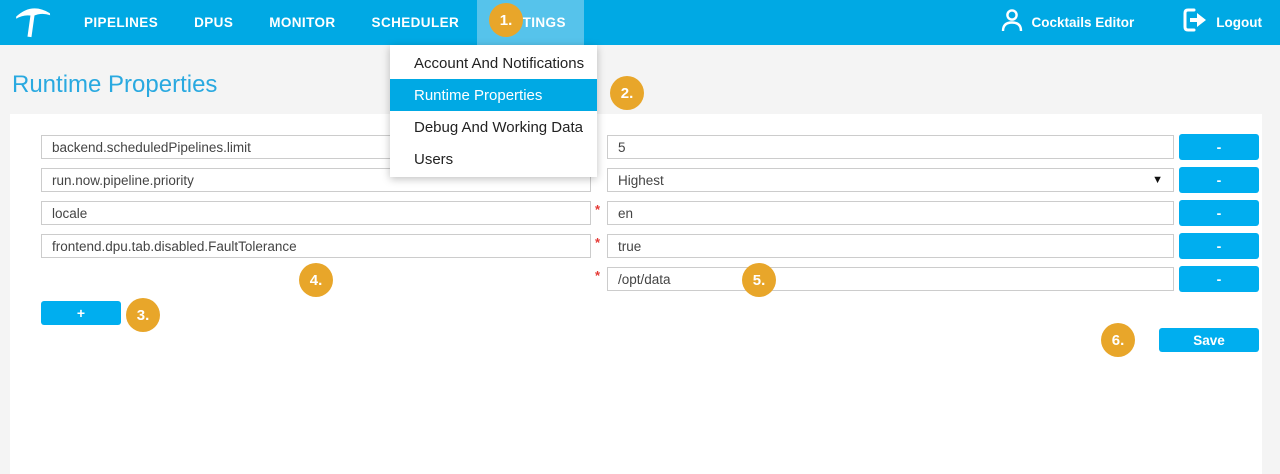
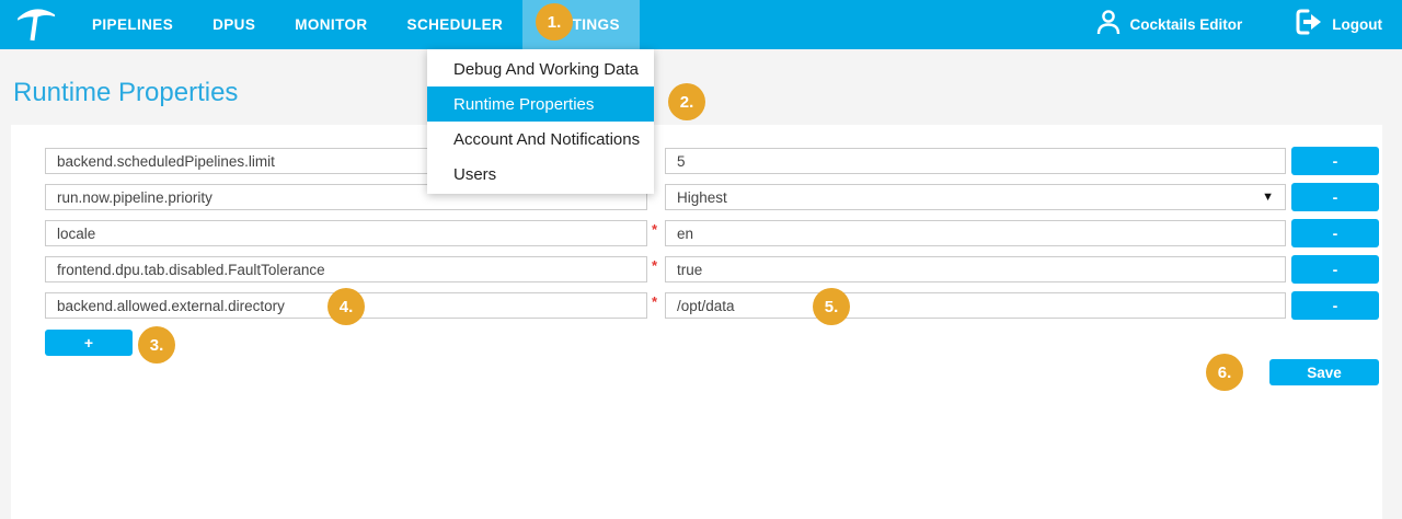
  PIPELINES
  DPUS
  MONITOR
  SCHEDULER
  Cocktails Editor
  Logout
- Account And Notifications
+ Debug And Working Data
  Runtime Properties
- Debug And Working Data
+ Account And Notifications
  Users
  Runtime Properties
  backend.scheduledPipelines.limit
  5
  -
  run.now.pipeline.priority
  Highest
  ▼
  -
  locale
  *
  en
  -
  frontend.dpu.tab.disabled.FaultTolerance
  *
  true
  -
+ backend.allowed.external.directory
  *
  /opt/data
  -
  +
  Save
  1.
  2.
  3.
  4.
  5.
  6.
